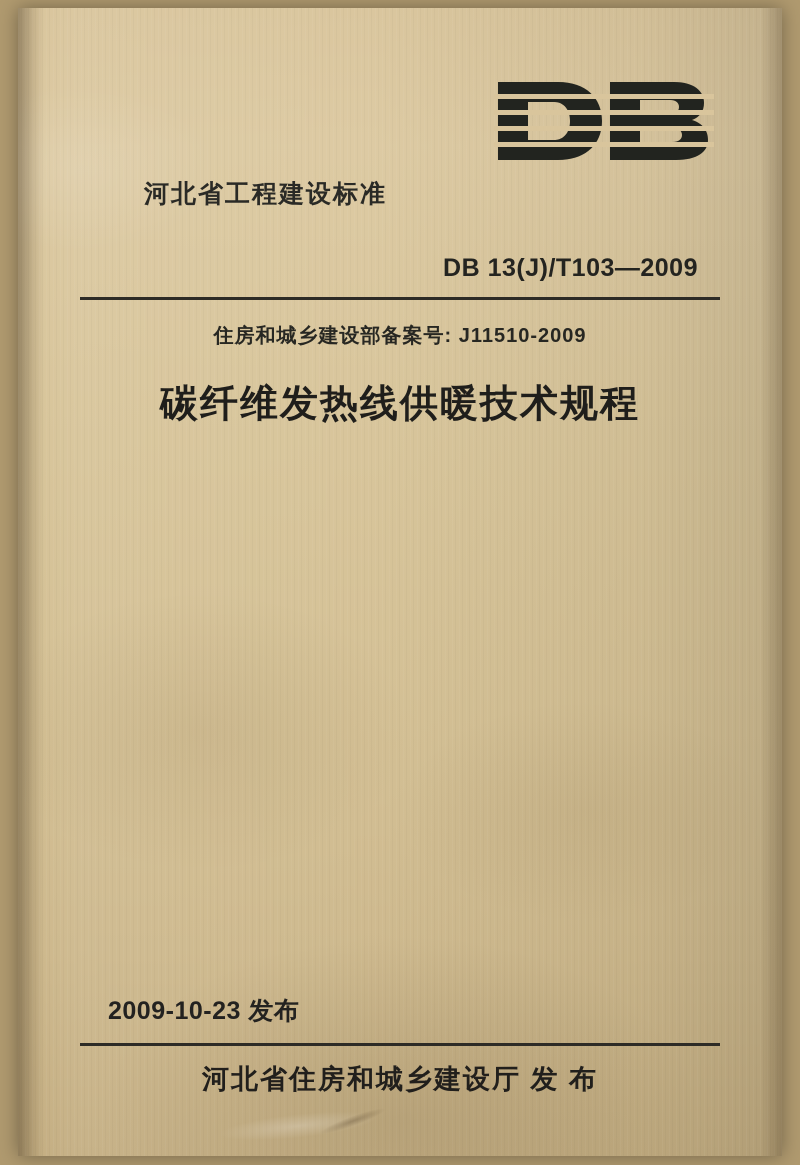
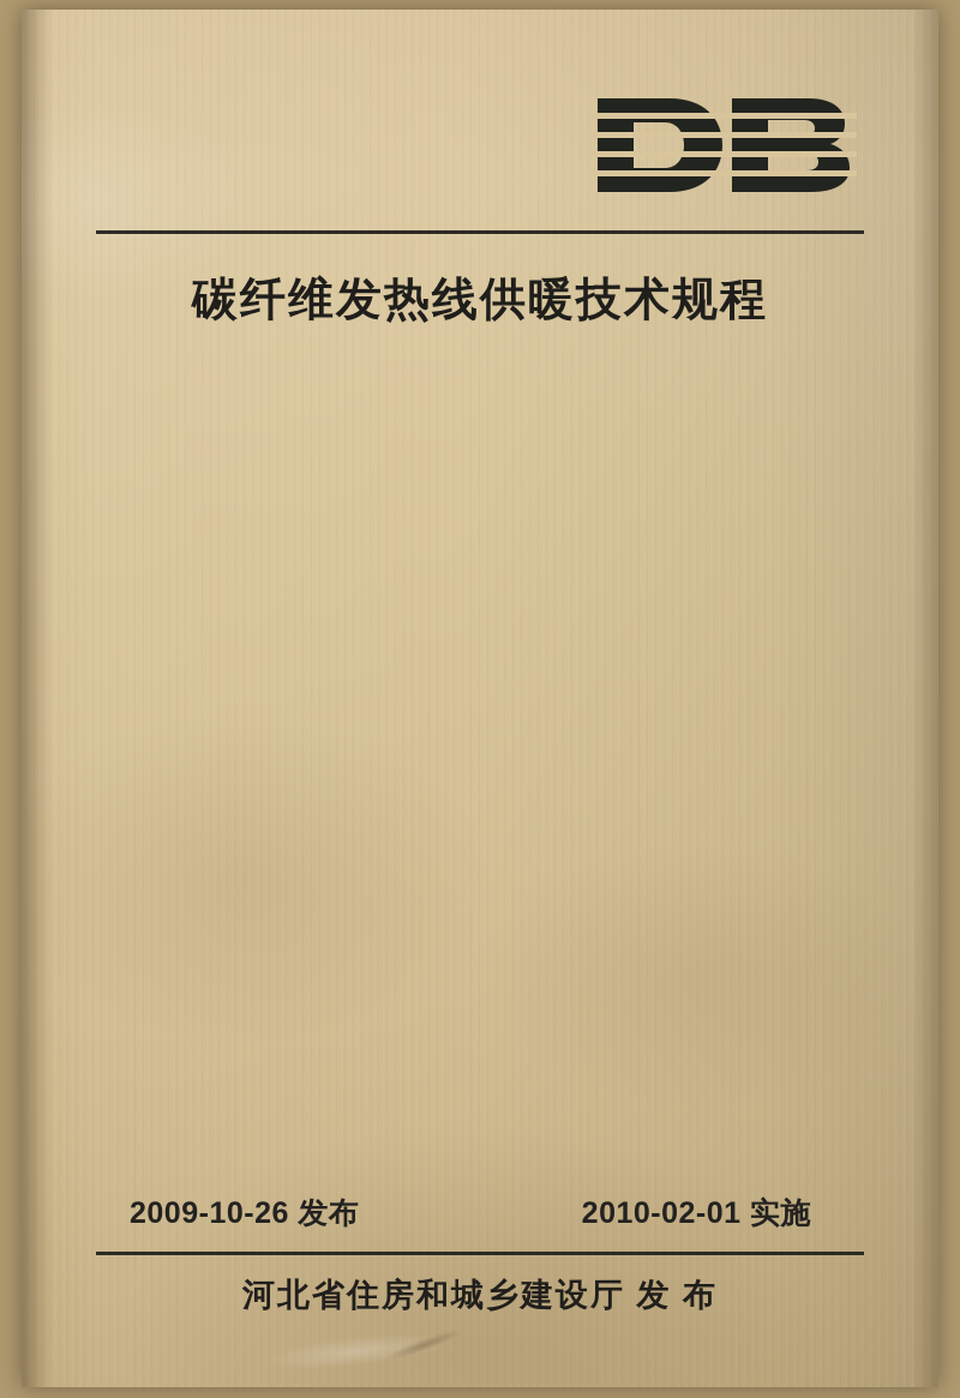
- 河北省工程建设标准
- DB 13(J)/T103—2009
- 住房和城乡建设部备案号: J11510-2009
  碳纤维发热线供暖技术规程
- 2009-10-23 发布
+ 2009-10-26 发布
+ 2010-02-01 实施
  河北省住房和城乡建设厅 发 布
